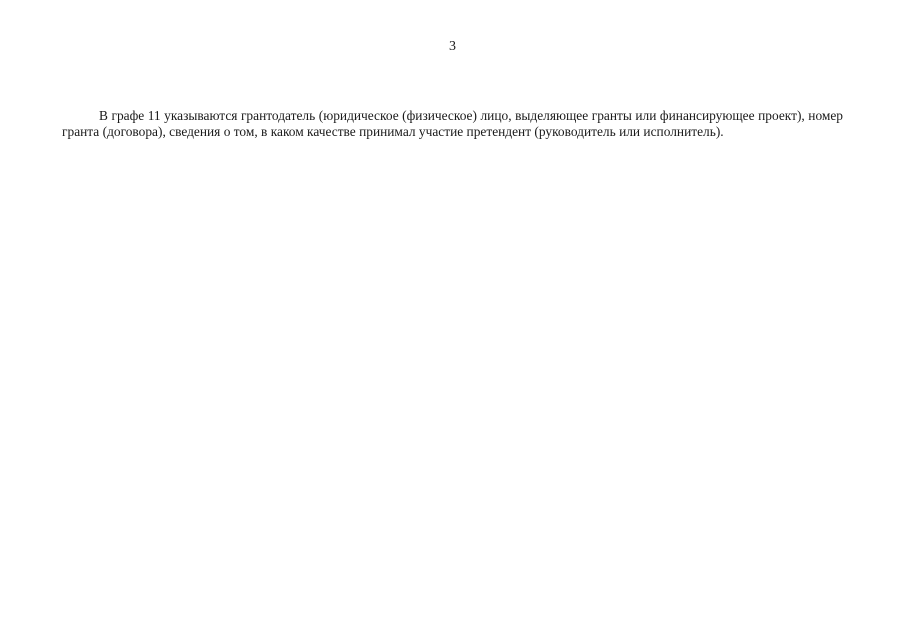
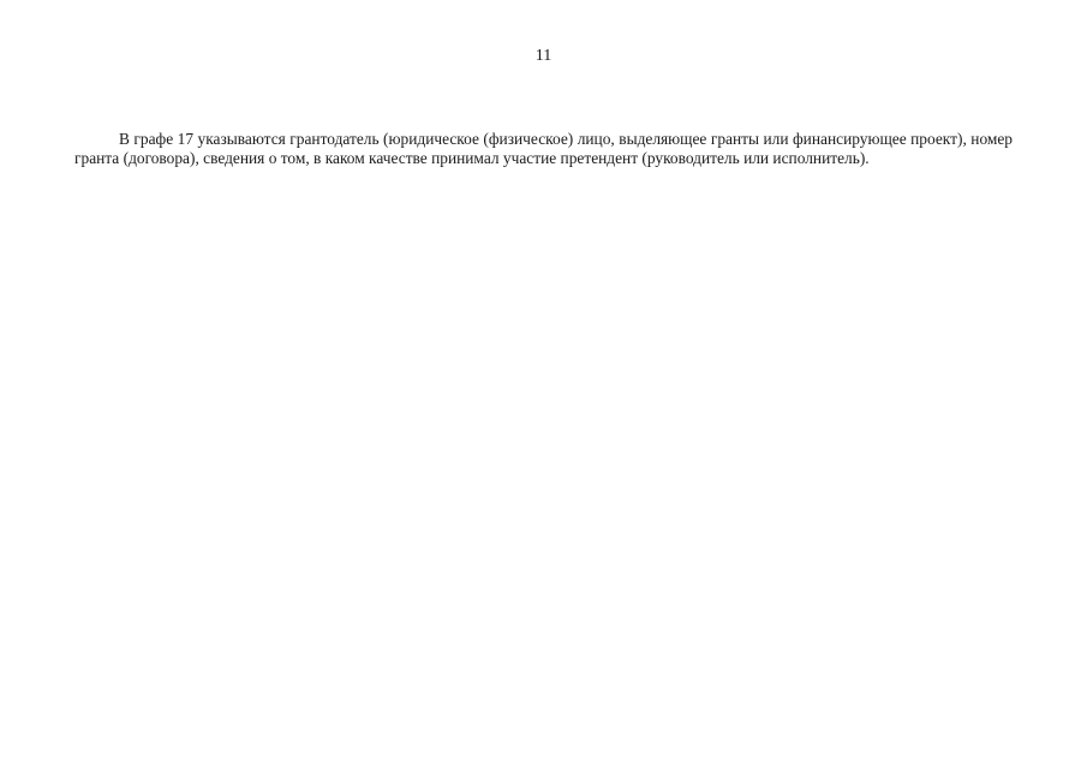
- 3
+ 11
- В графе 11 указываются грантодатель (юридическое (физическое) лицо, выделяющее гранты или финансирующее проект), номер гранта (договора), сведения о том, в каком качестве принимал участие претендент (руководитель или исполнитель).
+ В графе 17 указываются грантодатель (юридическое (физическое) лицо, выделяющее гранты или финансирующее проект), номер гранта (договора), сведения о том, в каком качестве принимал участие претендент (руководитель или исполнитель).
